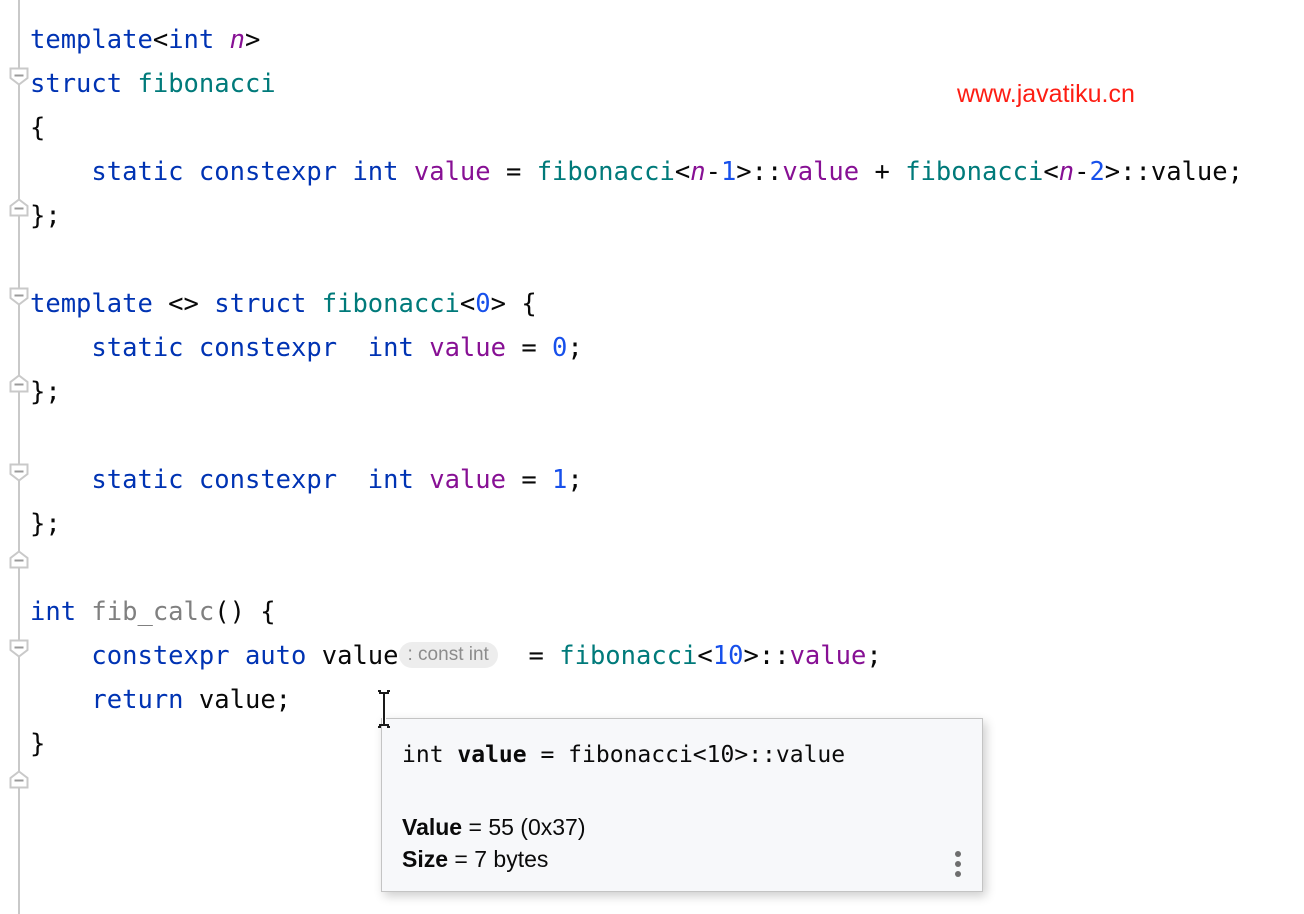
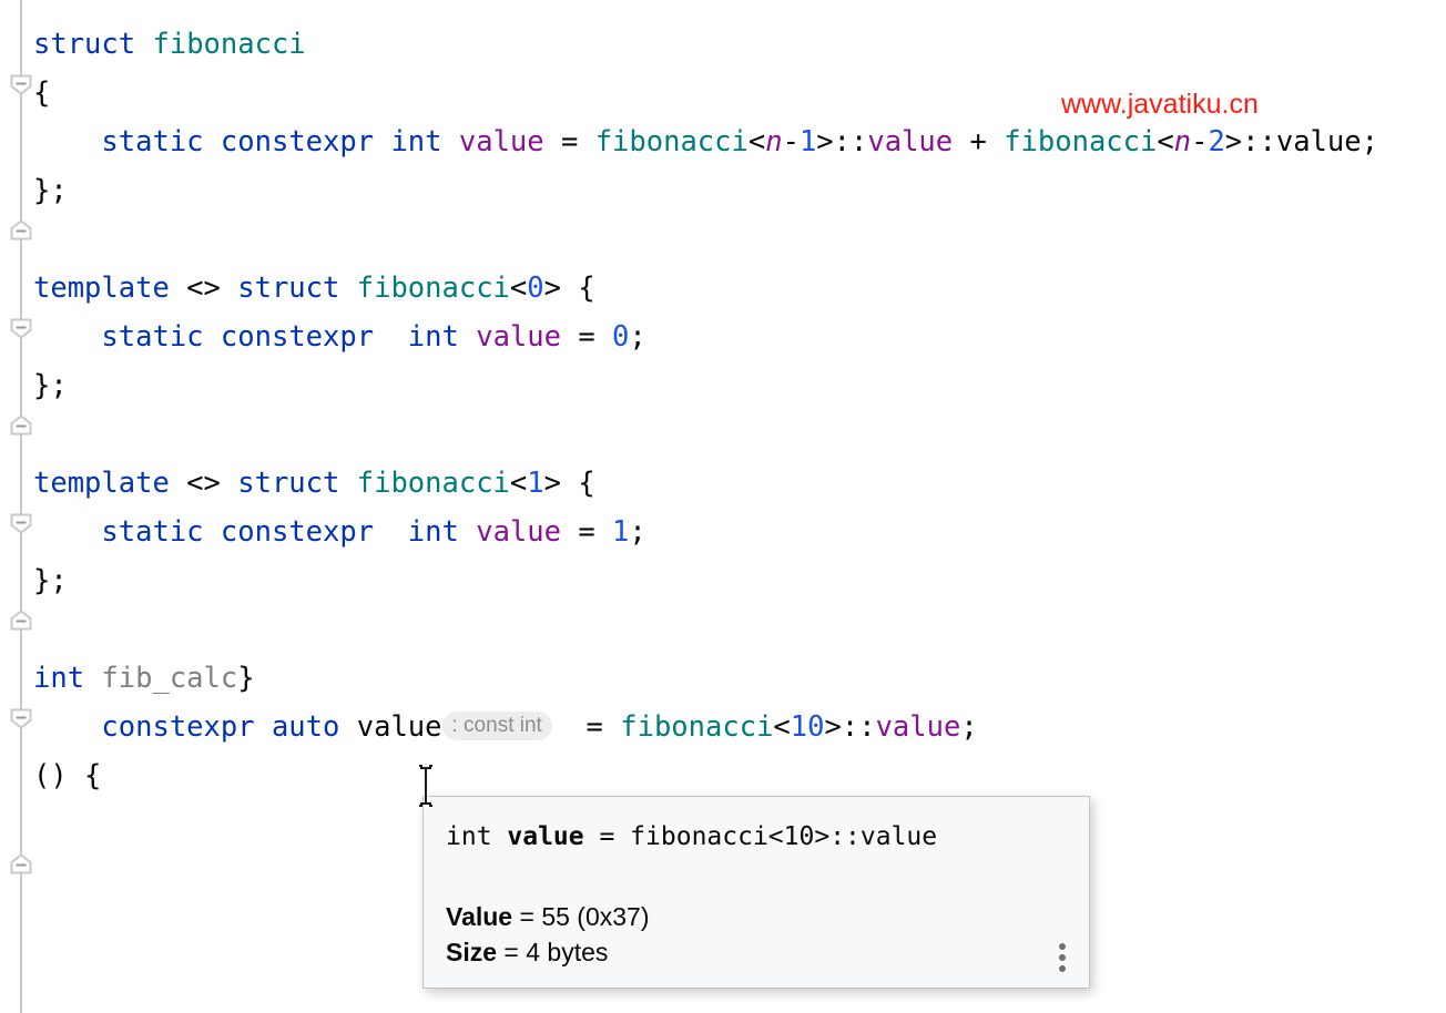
- template<int n>
  struct fibonacci
  {
  static constexpr int value = fibonacci<n-1>::value + fibonacci<n-2>::value;
  };
  template <> struct fibonacci<0> {
  static constexpr int value = 0;
  };
+ template <> struct fibonacci<1> {
  static constexpr int value = 1;
  };
- int fib_calc() {
+ int fib_calc}
  constexpr auto value : const int = fibonacci<10>::value;
- return value;
- }
+ () {
  www.javatiku.cn
  int value = fibonacci<10>::value
  Value = 55 (0x37)
- Size = 7 bytes
+ Size = 4 bytes
